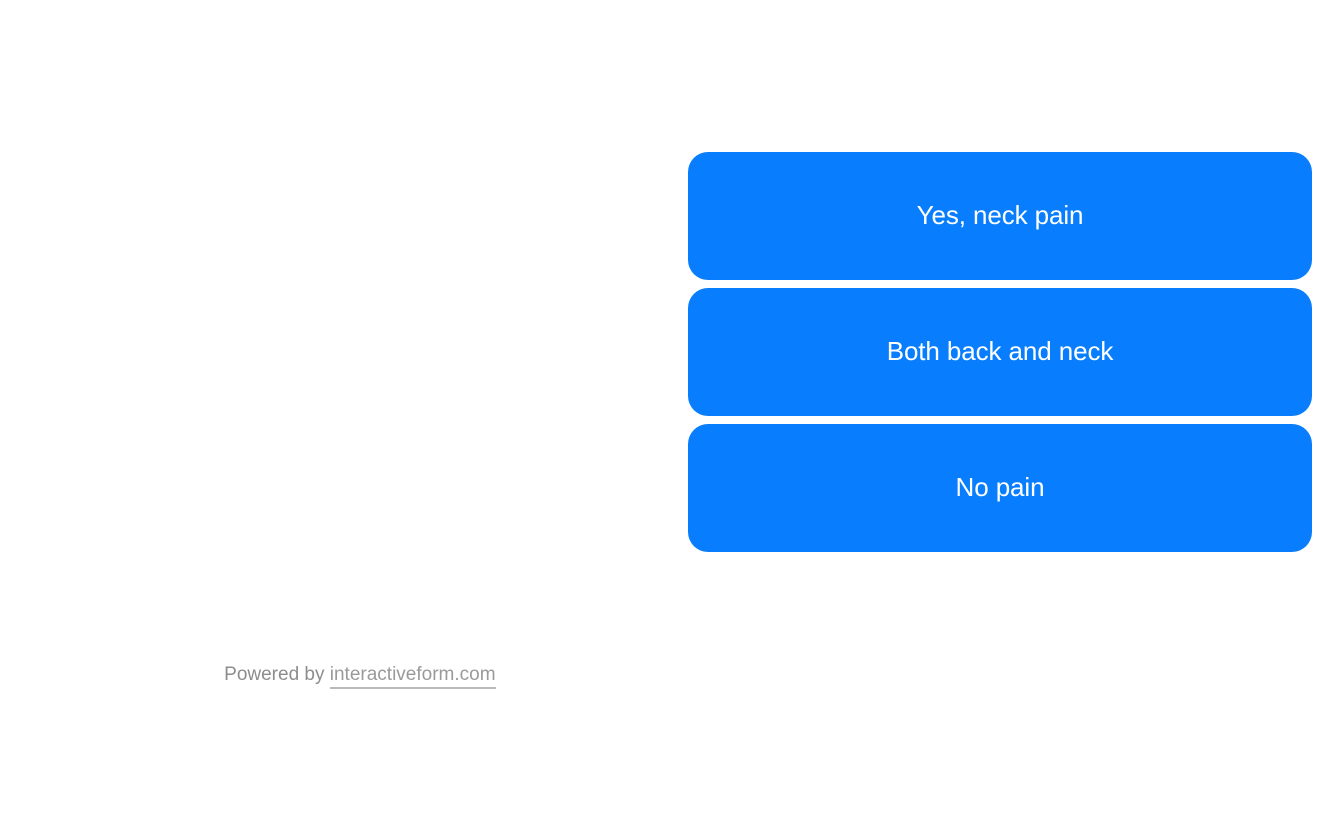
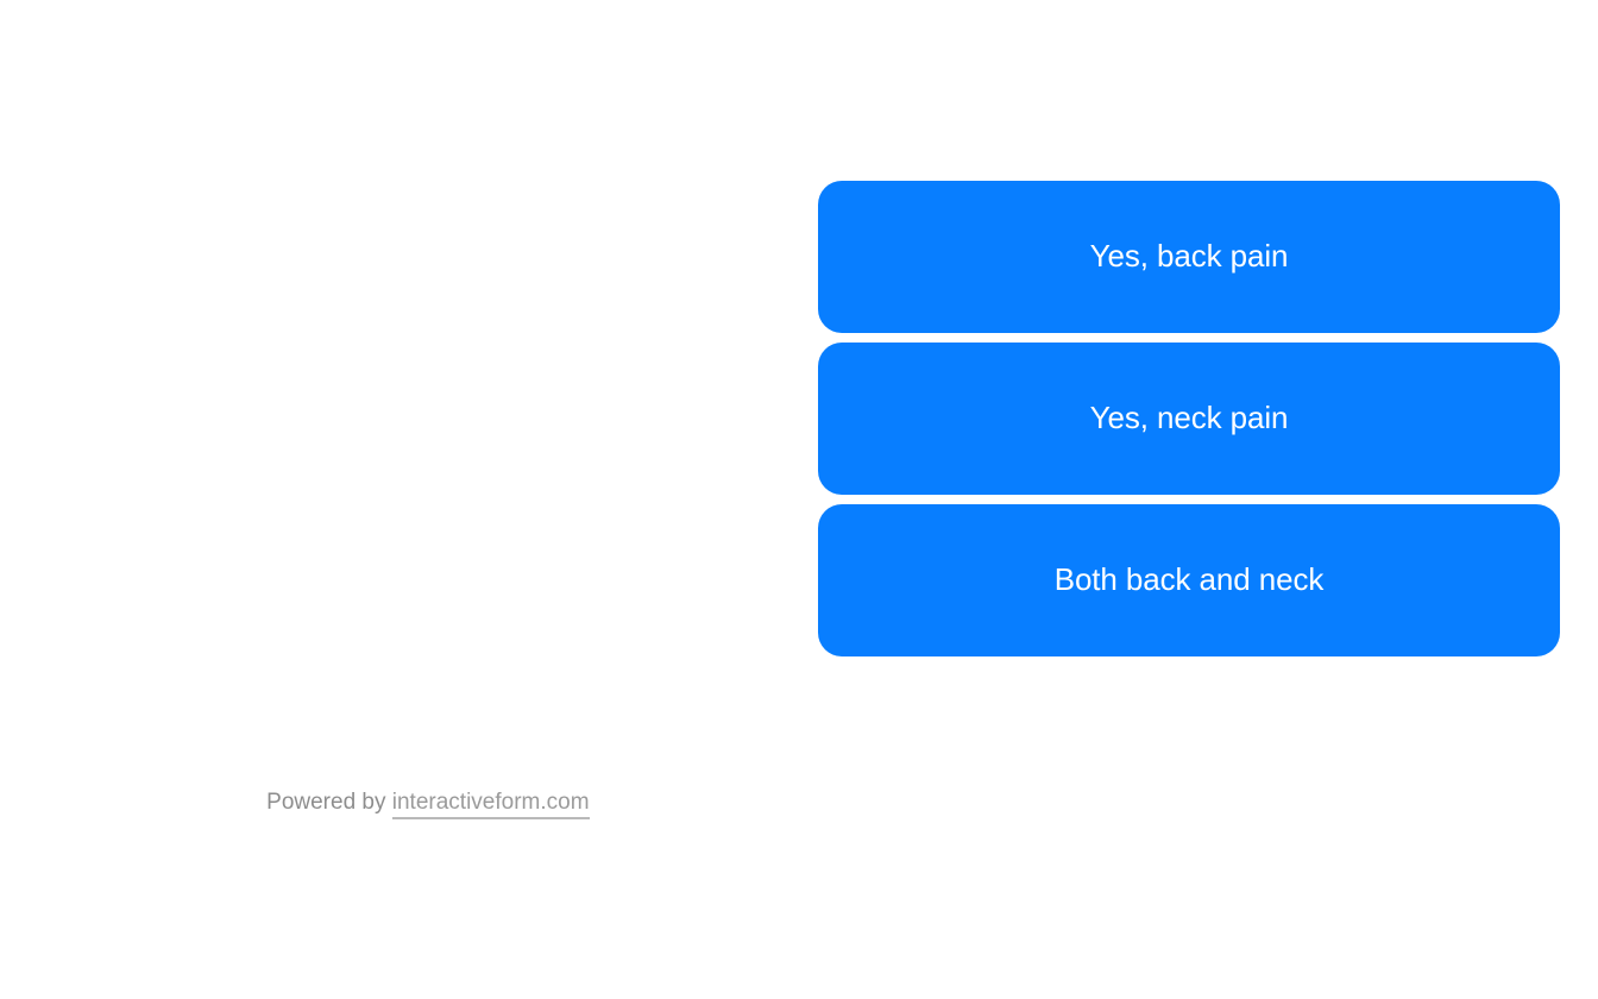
  Powered by interactiveform.com
+ Yes, back pain
  Yes, neck pain
  Both back and neck
- No pain
